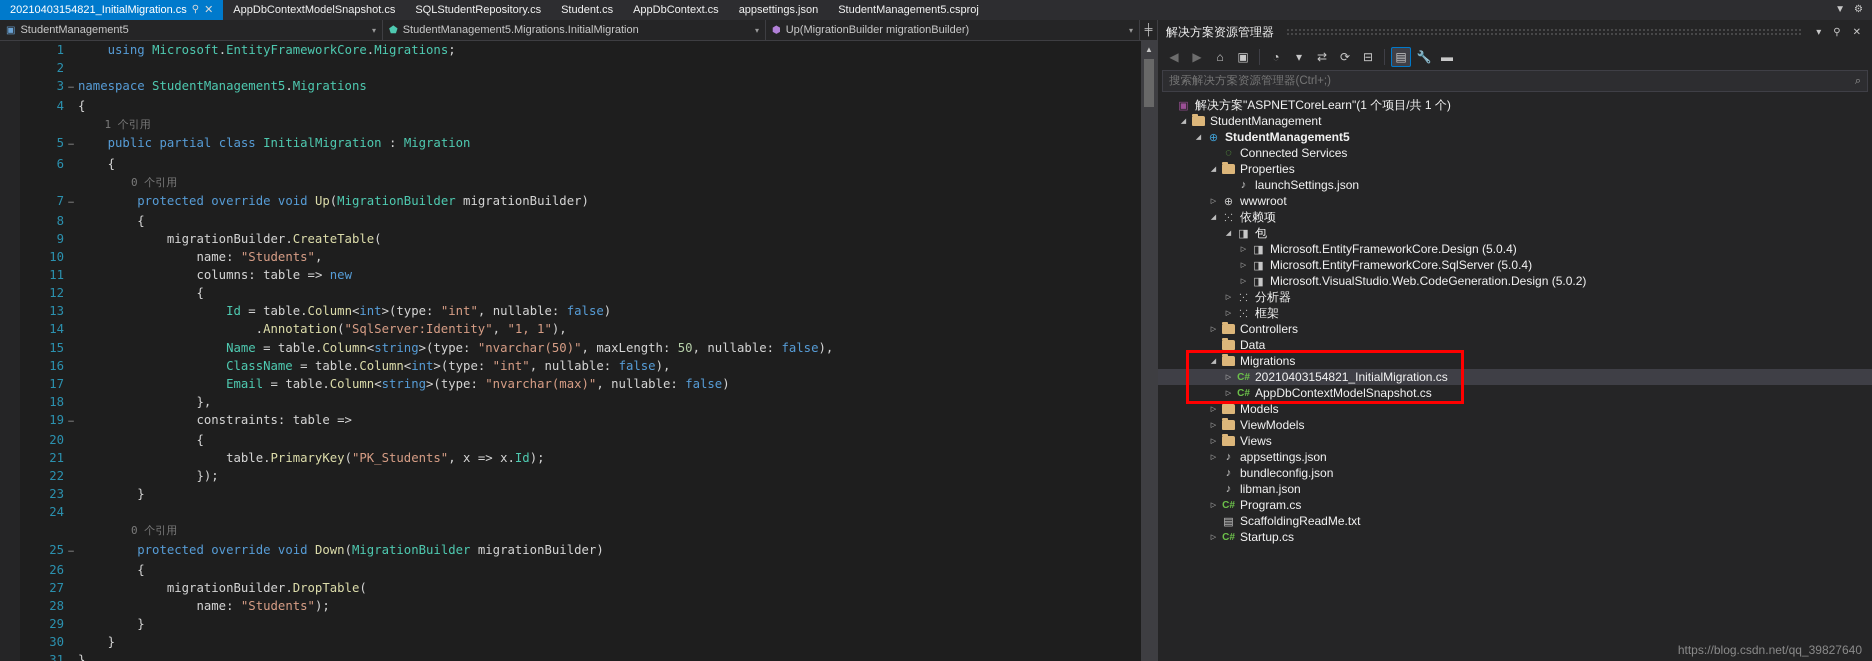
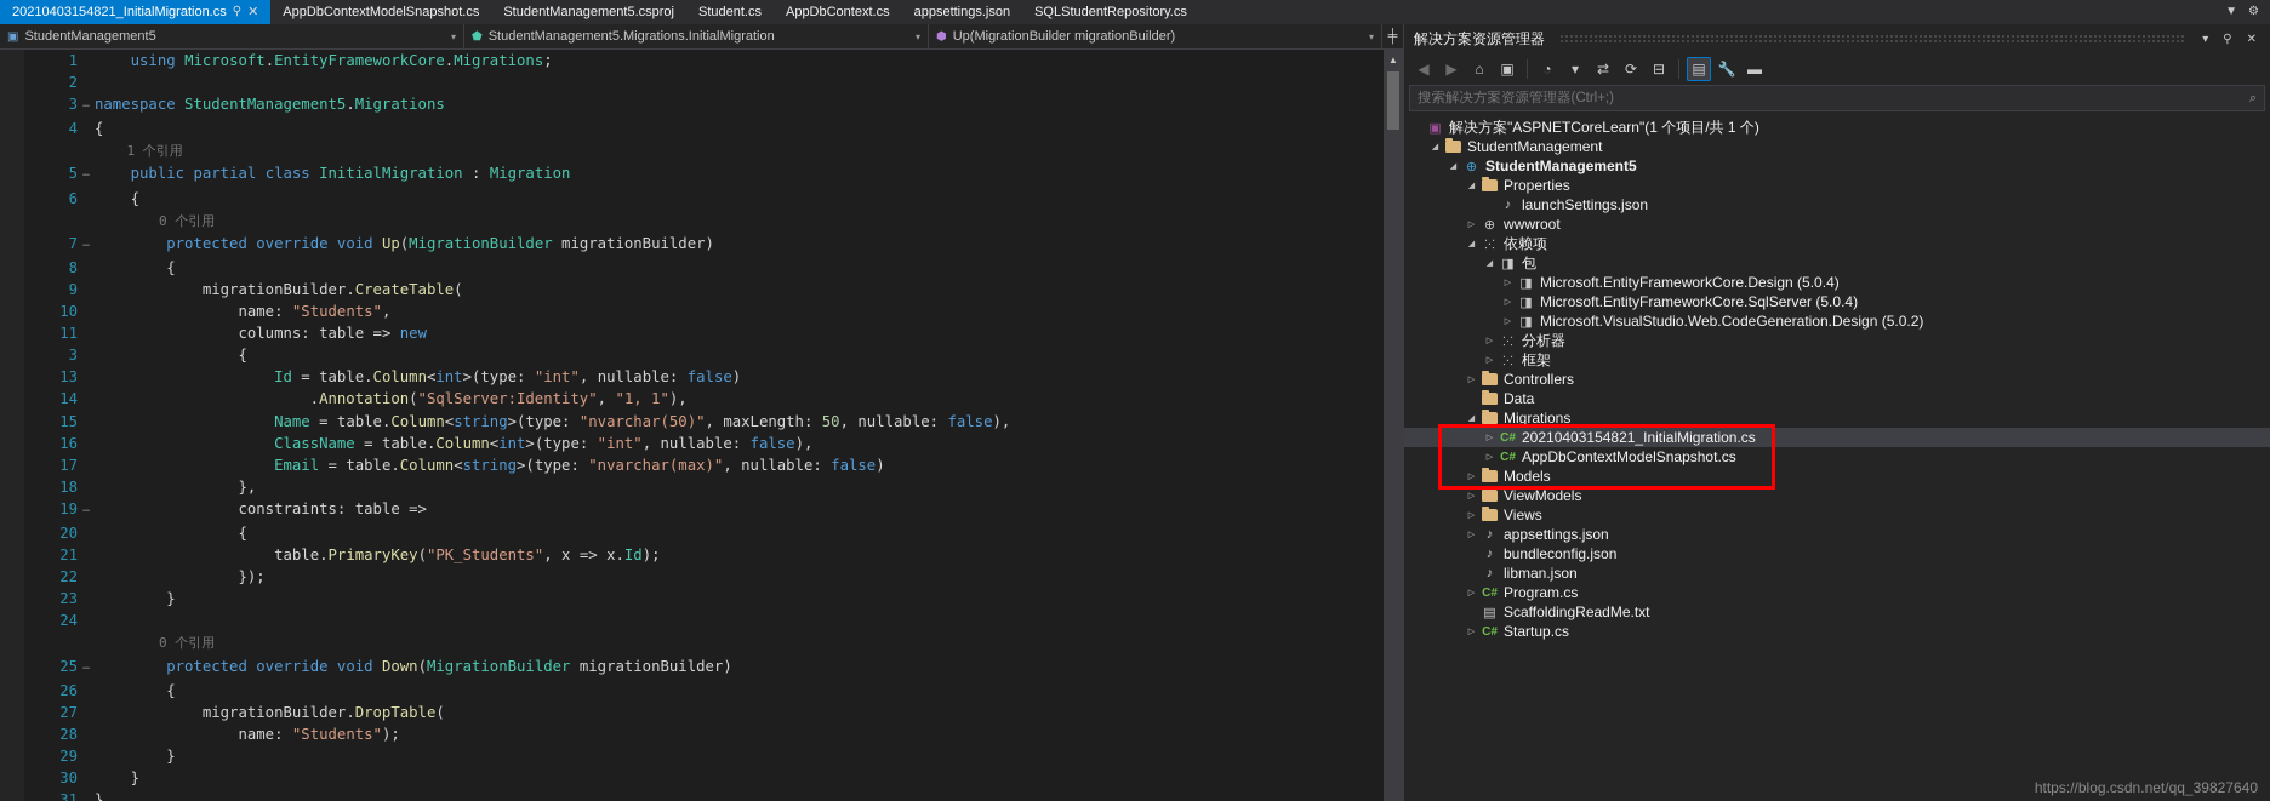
  20210403154821_InitialMigration.cs
  ⚲
  ✕
  AppDbContextModelSnapshot.cs
- SQLStudentRepository.cs
+ StudentManagement5.csproj
  Student.cs
  AppDbContext.cs
  appsettings.json
- StudentManagement5.csproj
+ SQLStudentRepository.cs
  ▼
  ⚙
  ▣
  StudentManagement5
  ▾
  ⬟
  StudentManagement5.Migrations.InitialMigration
  ▾
  ⬢
  Up(MigrationBuilder migrationBuilder)
  ▾
  ╪
  1 using Microsoft.EntityFrameworkCore.Migrations;
  2 3 − namespace StudentManagement5.Migrations 4 {
  1 个引用 5 − public partial class InitialMigration : Migration 6 {
  0 个引用 7 − protected override void Up(MigrationBuilder migrationBuilder)
  8 {
  9 migrationBuilder.CreateTable(
  10 name: "Students",
- 11 columns: table => new 12 {
+ 11 columns: table => new 3 {
  13 Id = table.Column<int>(type: "int", nullable: false)
  14 .Annotation("SqlServer:Identity", "1, 1"),
  15 Name = table.Column<string>(type: "nvarchar(50)", maxLength: 50, nullable: false),
  16 ClassName = table.Column<int>(type: "int", nullable: false),
  17 Email = table.Column<string>(type: "nvarchar(max)", nullable: false)
  18 },
  19 − constraints: table =>
  20 {
  21 table.PrimaryKey("PK_Students", x => x.Id);
  22 });
  23 }
  24 0 个引用 25 − protected override void Down(MigrationBuilder migrationBuilder)
  26 {
  27 migrationBuilder.DropTable(
  28 name: "Students");
  29 }
  30 }
  31 }
  ▲
  解决方案资源管理器
  ▾
  ⚲
  ✕
  ◀
  ▶
  ⌂
  ▣
  ◔
  ▾
  ⇄
  ⟳
  ⊟
  ▤
  🔧
  ▬
  搜索解决方案资源管理器(Ctrl+;)
  ⌕
  ▣
  解决方案"ASPNETCoreLearn"(1 个项目/共 1 个)
  StudentManagement
  ⊕
  StudentManagement5
- ◌
- Connected Services
  Properties
  ♪
  launchSettings.json
  ⊕
  wwwroot
  ⁙
  依赖项
  ◨
  包
  ◨
  Microsoft.EntityFrameworkCore.Design (5.0.4)
  ◨
  Microsoft.EntityFrameworkCore.SqlServer (5.0.4)
  ◨
  Microsoft.VisualStudio.Web.CodeGeneration.Design (5.0.2)
  ⁙
  分析器
  ⁙
  框架
  Controllers
  Data
  Migrations
  C#
  20210403154821_InitialMigration.cs
  C#
  AppDbContextModelSnapshot.cs
  Models
  ViewModels
  Views
  ♪
  appsettings.json
  ♪
  bundleconfig.json
  ♪
  libman.json
  C#
  Program.cs
  ▤
  ScaffoldingReadMe.txt
  C#
  Startup.cs
  https://blog.csdn.net/qq_39827640
